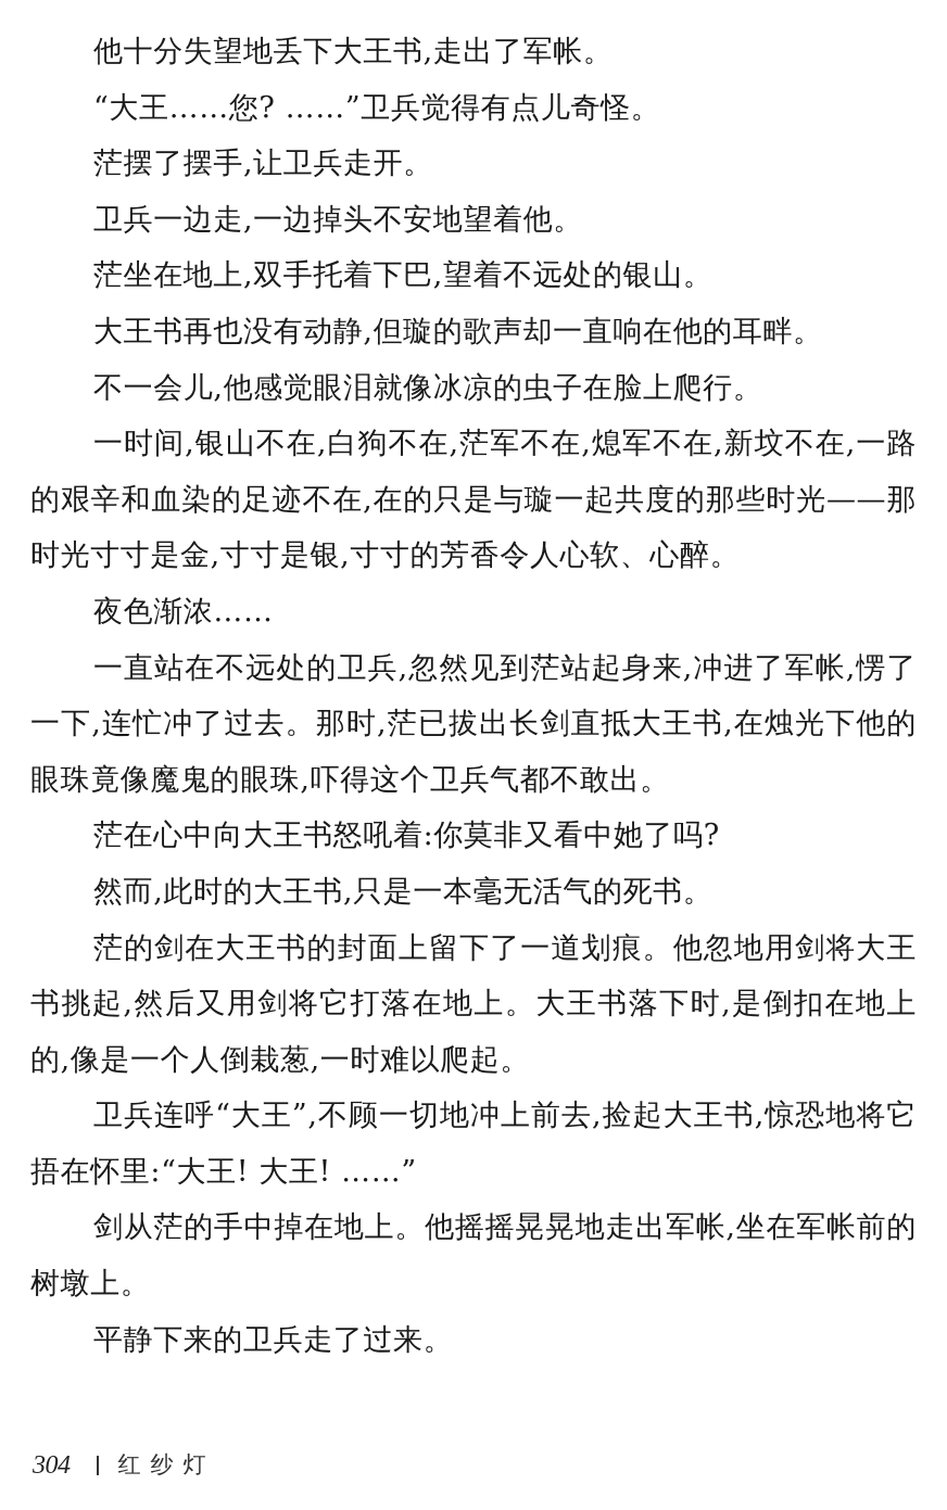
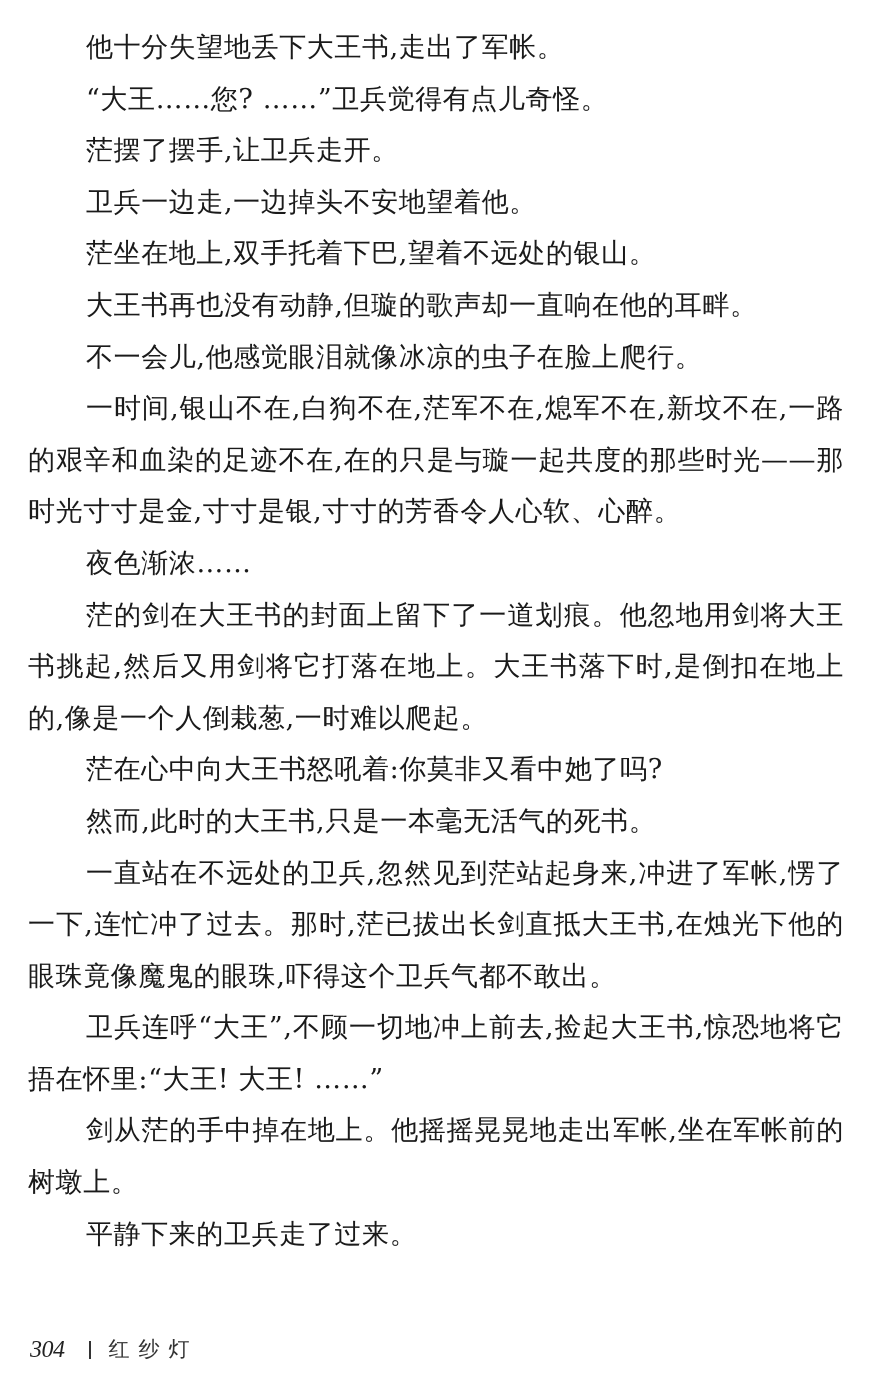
  他十分失望地丢下大王书,走出了军帐。
  “大王……您? ……”卫兵觉得有点儿奇怪。
  茫摆了摆手,让卫兵走开。
  卫兵一边走,一边掉头不安地望着他。
  茫坐在地上,双手托着下巴,望着不远处的银山。
  大王书再也没有动静,但璇的歌声却一直响在他的耳畔。
  不一会儿,他感觉眼泪就像冰凉的虫子在脸上爬行。
  一时间,银山不在,白狗不在,茫军不在,熄军不在,新坟不在,一路的艰辛和血染的足迹不在,在的只是与璇一起共度的那些时光——那时光寸寸是金,寸寸是银,寸寸的芳香令人心软、心醉。
  夜色渐浓……
- 一直站在不远处的卫兵,忽然见到茫站起身来,冲进了军帐,愣了一下,连忙冲了过去。那时,茫已拔出长剑直抵大王书,在烛光下他的眼珠竟像魔鬼的眼珠,吓得这个卫兵气都不敢出。
+ 茫的剑在大王书的封面上留下了一道划痕。他忽地用剑将大王书挑起,然后又用剑将它打落在地上。大王书落下时,是倒扣在地上的,像是一个人倒栽葱,一时难以爬起。
  茫在心中向大王书怒吼着:你莫非又看中她了吗?
  然而,此时的大王书,只是一本毫无活气的死书。
- 茫的剑在大王书的封面上留下了一道划痕。他忽地用剑将大王书挑起,然后又用剑将它打落在地上。大王书落下时,是倒扣在地上的,像是一个人倒栽葱,一时难以爬起。
+ 一直站在不远处的卫兵,忽然见到茫站起身来,冲进了军帐,愣了一下,连忙冲了过去。那时,茫已拔出长剑直抵大王书,在烛光下他的眼珠竟像魔鬼的眼珠,吓得这个卫兵气都不敢出。
  卫兵连呼“大王”,不顾一切地冲上前去,捡起大王书,惊恐地将它捂在怀里:“大王! 大王! ……”
  剑从茫的手中掉在地上。他摇摇晃晃地走出军帐,坐在军帐前的树墩上。
  平静下来的卫兵走了过来。
  304
  红纱灯
